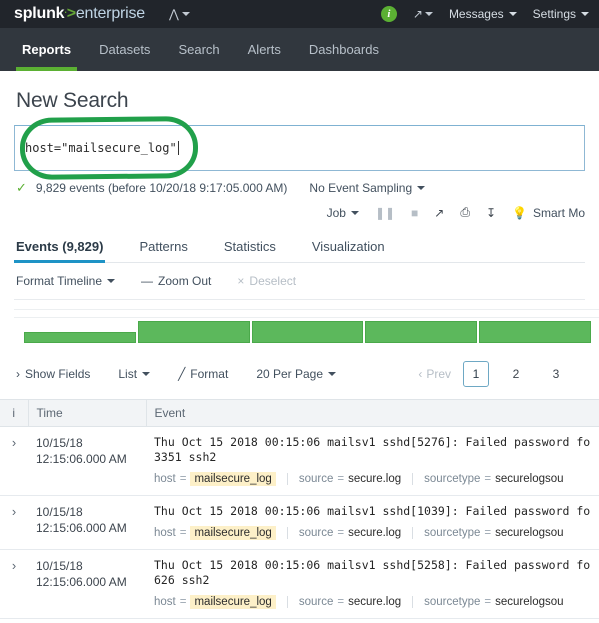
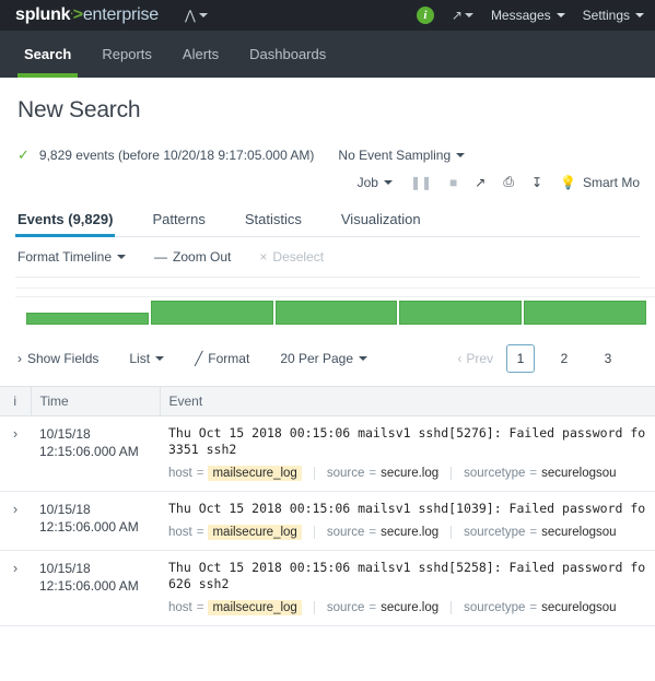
  splunk
  .
  >
  enterprise
  ⋀
  i
  ↗
  Messages
  Settings
- Reports
+ Search
- Datasets
- Search
+ Reports
  Alerts
  Dashboards
  New Search
- host="mailsecure_log"
  ✓
  9,829 events (before 10/20/18 9:17:05.000 AM)
  No Event Sampling
  Job
  ❚❚
  ■
  ↗
  ⎙
  ↧
  💡
  Smart Mo
  Events (9,829)
  Patterns
  Statistics
  Visualization
  Format Timeline
  —
  Zoom Out
  ×
  Deselect
  ›
  Show Fields
  List
  ╱
  Format
  20 Per Page
  ‹
  Prev
  1
  2
  3
  i	Time	Event
  ›	10/15/1812:15:06.000 AM	Thu Oct 15 2018 00:15:06 mailsv1 sshd[5276]: Failed password fo 3351 ssh2host = mailsecure_log source = secure.log sourcetype = securelogsou
  ›	10/15/1812:15:06.000 AM	Thu Oct 15 2018 00:15:06 mailsv1 sshd[1039]: Failed password fohost = mailsecure_log source = secure.log sourcetype = securelogsou
  ›	10/15/1812:15:06.000 AM	Thu Oct 15 2018 00:15:06 mailsv1 sshd[5258]: Failed password fo 626 ssh2host = mailsecure_log source = secure.log sourcetype = securelogsou
